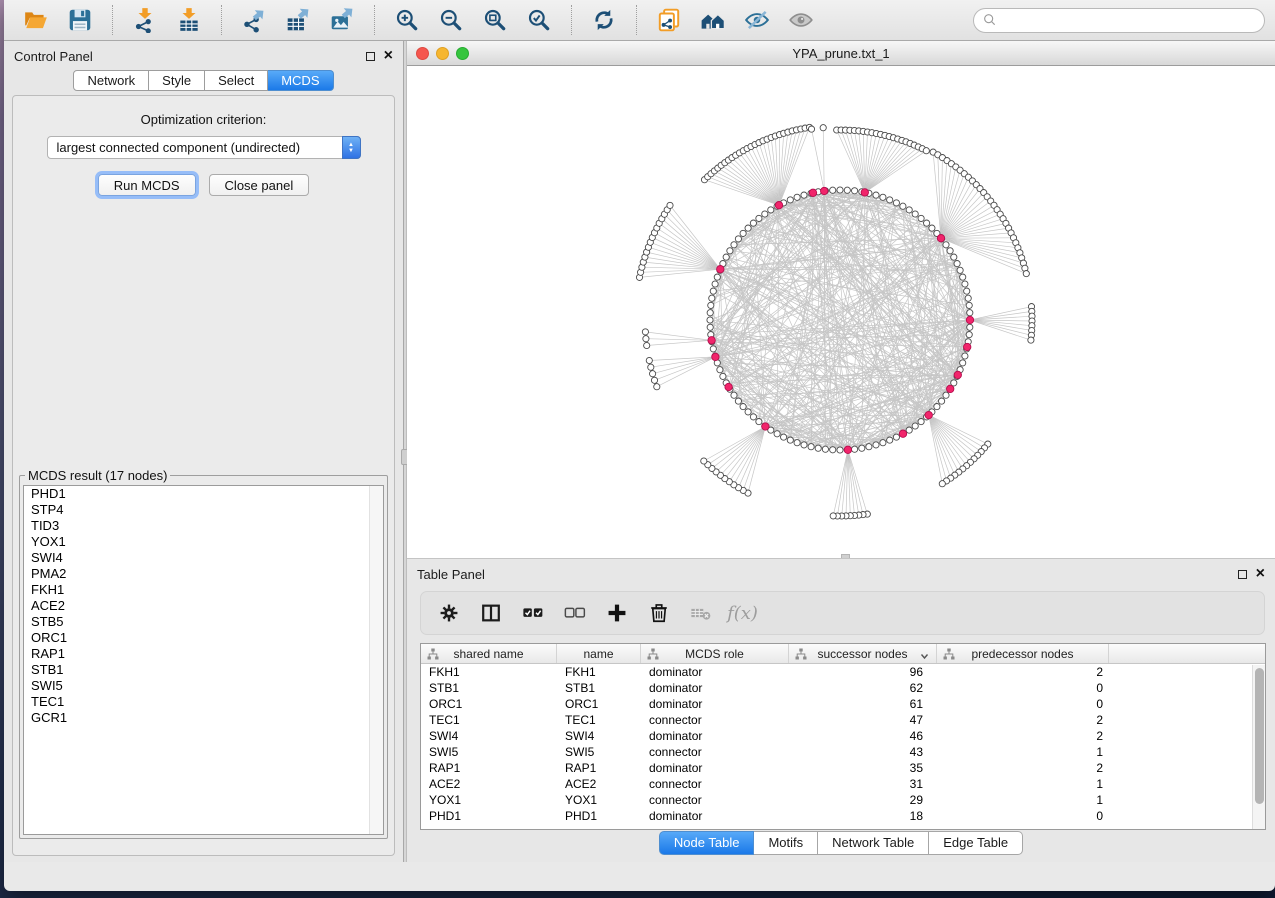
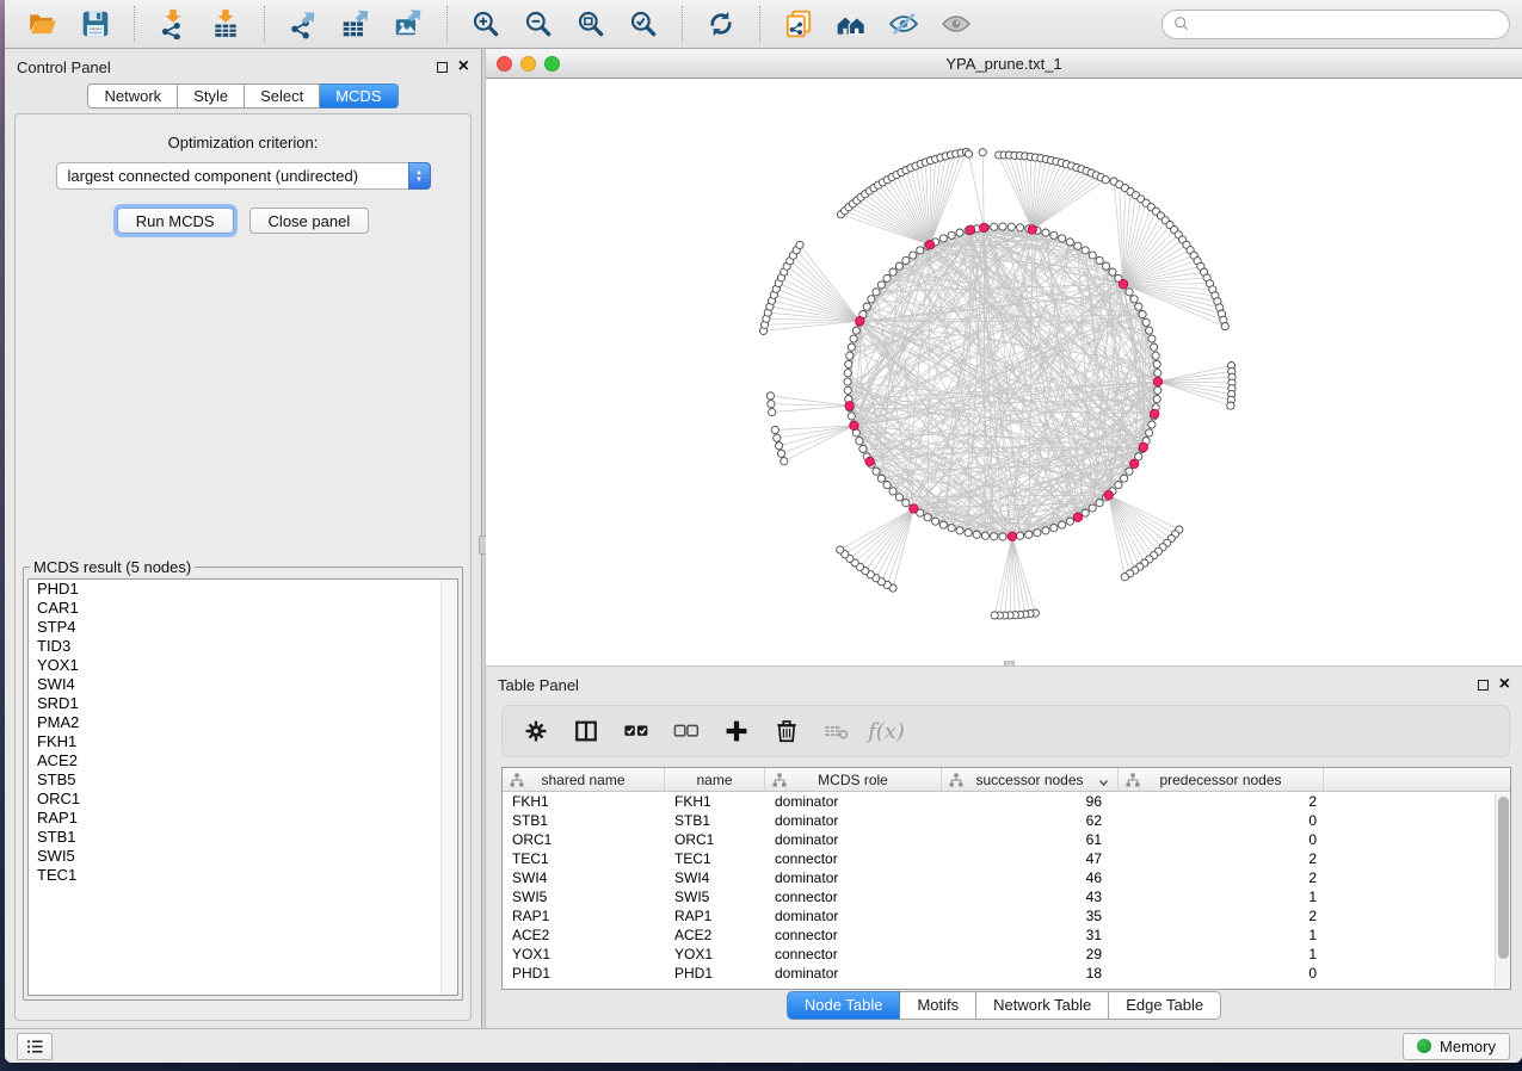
  Control Panel
  ×
  Network
  Style
  Select
  MCDS
  Optimization criterion:
  largest connected component (undirected)
  Run MCDS
  Close panel
- MCDS result (17 nodes)
+ MCDS result (5 nodes)
  PHD1
+ CAR1
  STP4
  TID3
  YOX1
  SWI4
+ SRD1
  PMA2
  FKH1
  ACE2
  STB5
  ORC1
  RAP1
  STB1
  SWI5
  TEC1
- GCR1
  YPA_prune.txt_1
  Table Panel
  ×
  f(x)
  shared name
  name
  MCDS role
  successor nodes
  predecessor nodes
  FKH1
  FKH1
  dominator
  96
  2
  STB1
  STB1
  dominator
  62
  0
  ORC1
  ORC1
  dominator
  61
  0
  TEC1
  TEC1
  connector
  47
  2
  SWI4
  SWI4
  dominator
  46
  2
  SWI5
  SWI5
  connector
  43
  1
  RAP1
  RAP1
  dominator
  35
  2
  ACE2
  ACE2
  connector
  31
  1
  YOX1
  YOX1
  connector
  29
  1
  PHD1
  PHD1
  dominator
  18
  0
  Node Table
  Motifs
  Network Table
  Edge Table
+ Memory
